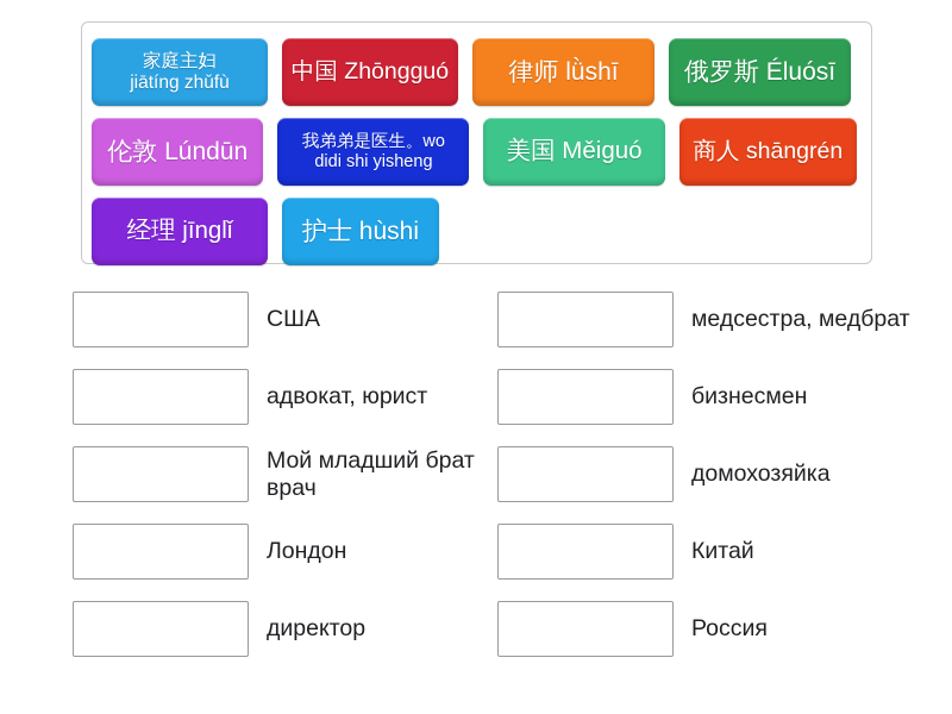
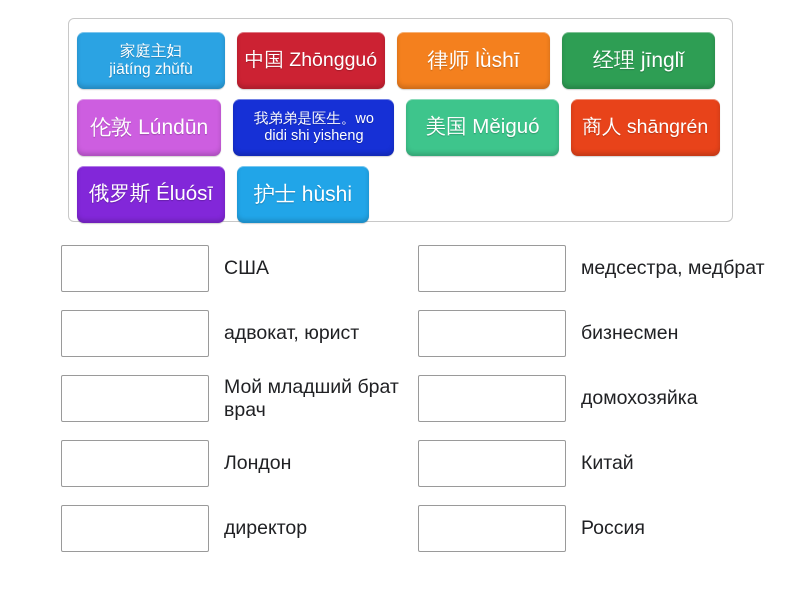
  家庭主妇
  jiātíng zhǔfù
  中国 Zhōngguó
  律师 lǜshī
- 俄罗斯 Éluósī
+ 经理 jīnglǐ
  伦敦 Lúndūn
  我弟弟是医生。wo
  didi shi yisheng
  美国 Měiguó
  商人 shāngrén
- 经理 jīnglǐ
+ 俄罗斯 Éluósī
  护士 hùshi
  США
  адвокат, юрист
  Мой младший брат врач
  Лондон
  директор
  медсестра, медбрат
  бизнесмен
  домохозяйка
  Китай
  Россия
